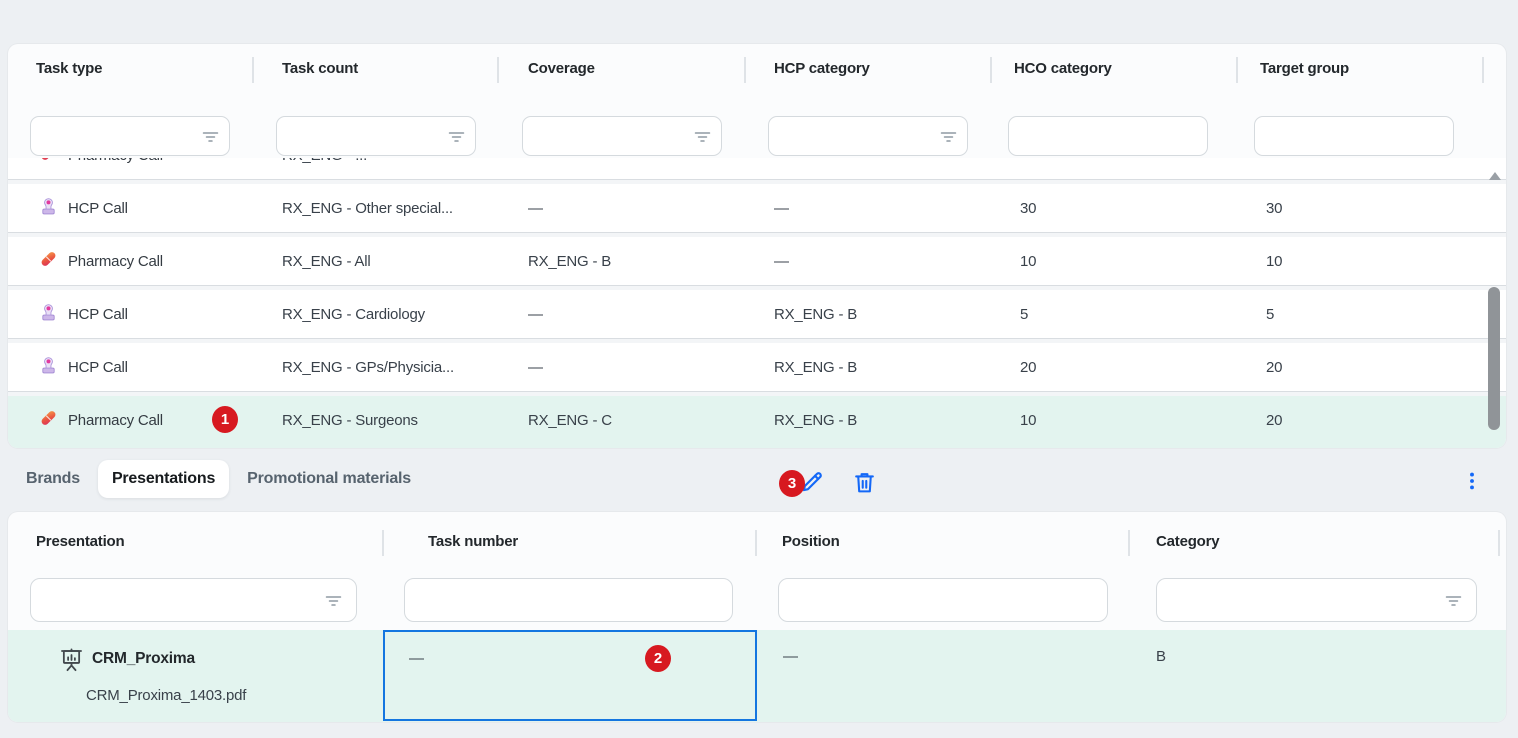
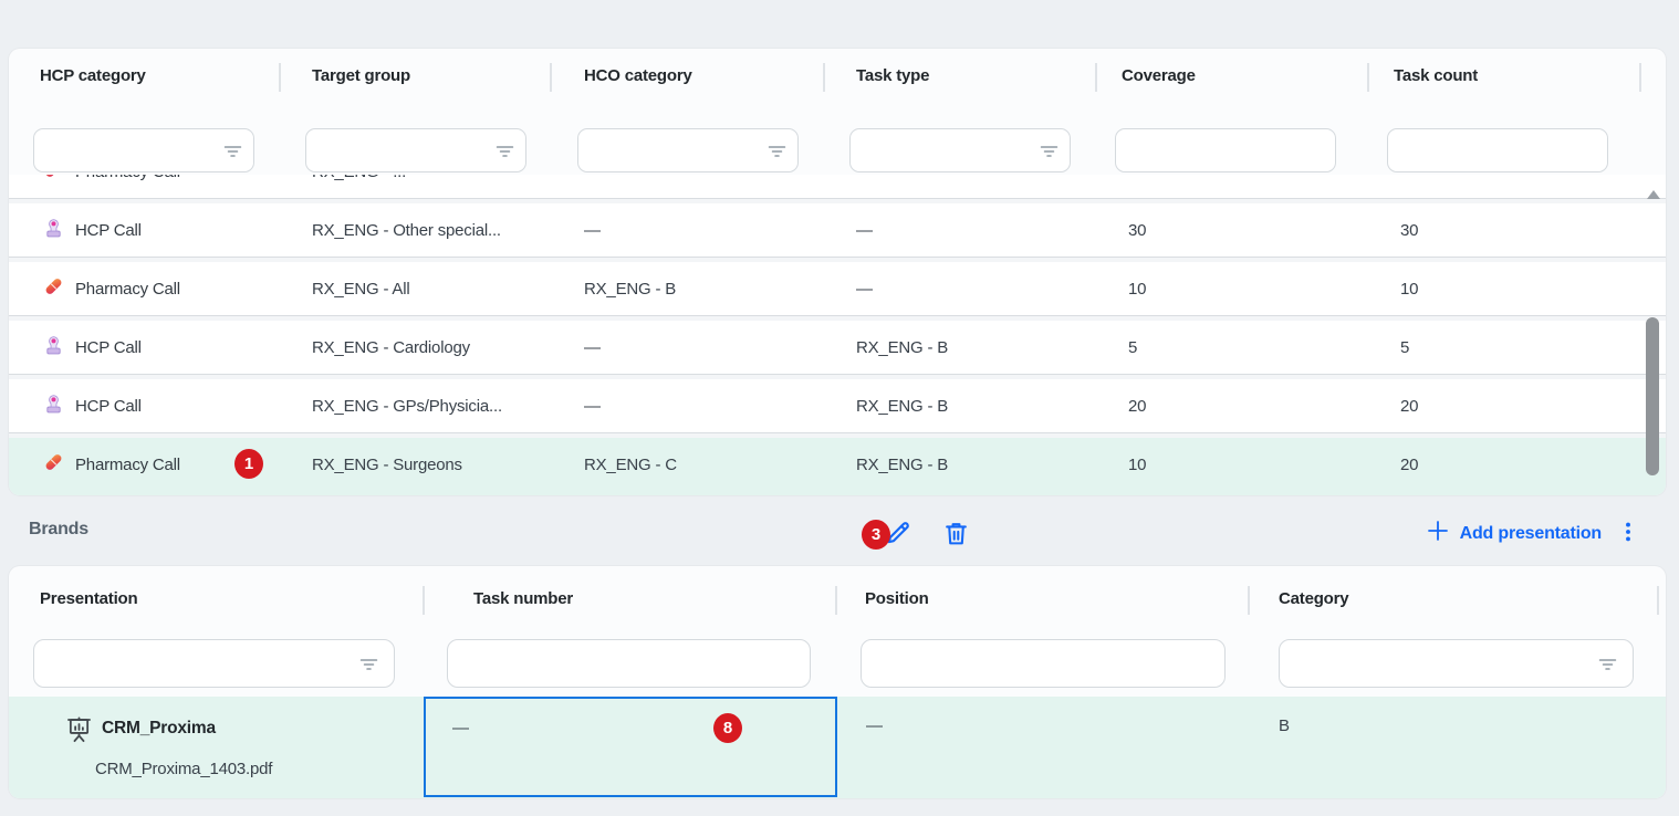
- Task type
+ HCP category
- Task count
+ Target group
- Coverage
+ HCO category
- HCP category
+ Task type
- HCO category
+ Coverage
- Target group
+ Task count
  HCP Call
  RX_ENG - Other special...
  —
  —
  30
  30
  Pharmacy Call
  RX_ENG - All
  RX_ENG - B
  —
  10
  10
  HCP Call
  RX_ENG - Cardiology
  —
  RX_ENG - B
  5
  5
  HCP Call
  RX_ENG - GPs/Physicia...
  —
  RX_ENG - B
  20
  20
  Pharmacy Call
  RX_ENG - Surgeons
  RX_ENG - C
  RX_ENG - B
  10
  20
  1
  Brands
- Presentations
- Promotional materials
  3
+ Add presentation
  Presentation
  Task number
  Position
  Category
  CRM_Proxima
  CRM_Proxima_1403.pdf
- 2
+ 8
  —
  —
  B
